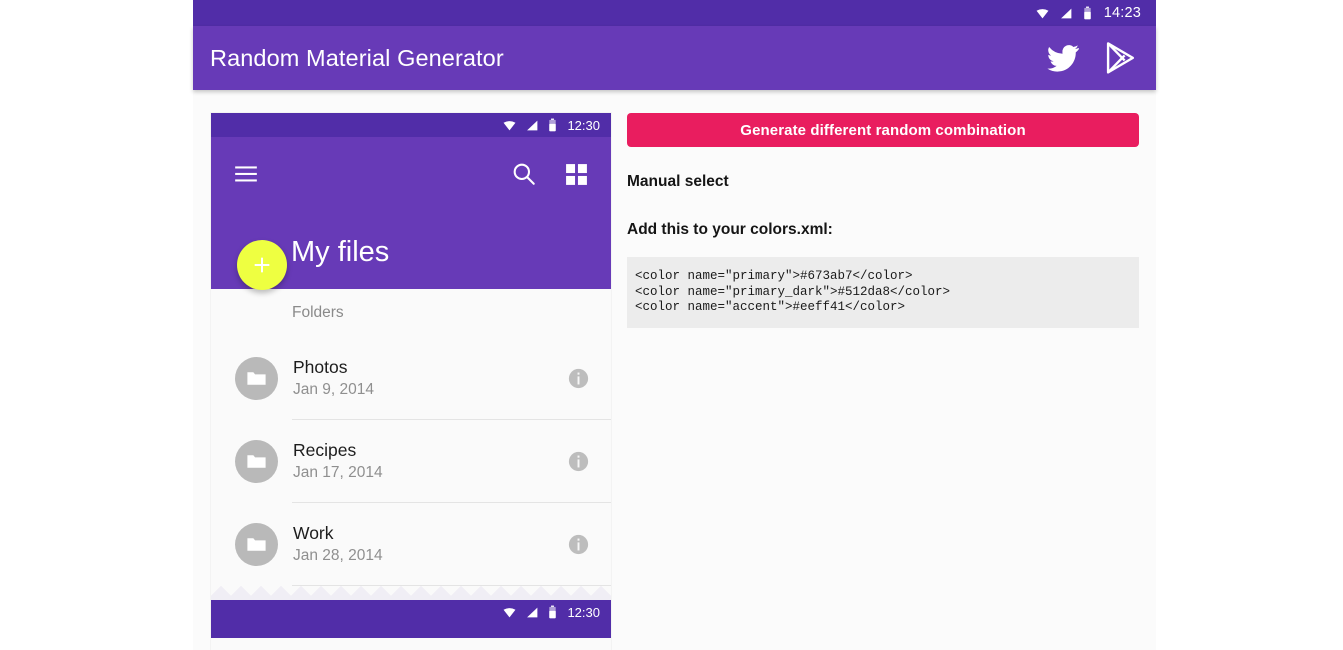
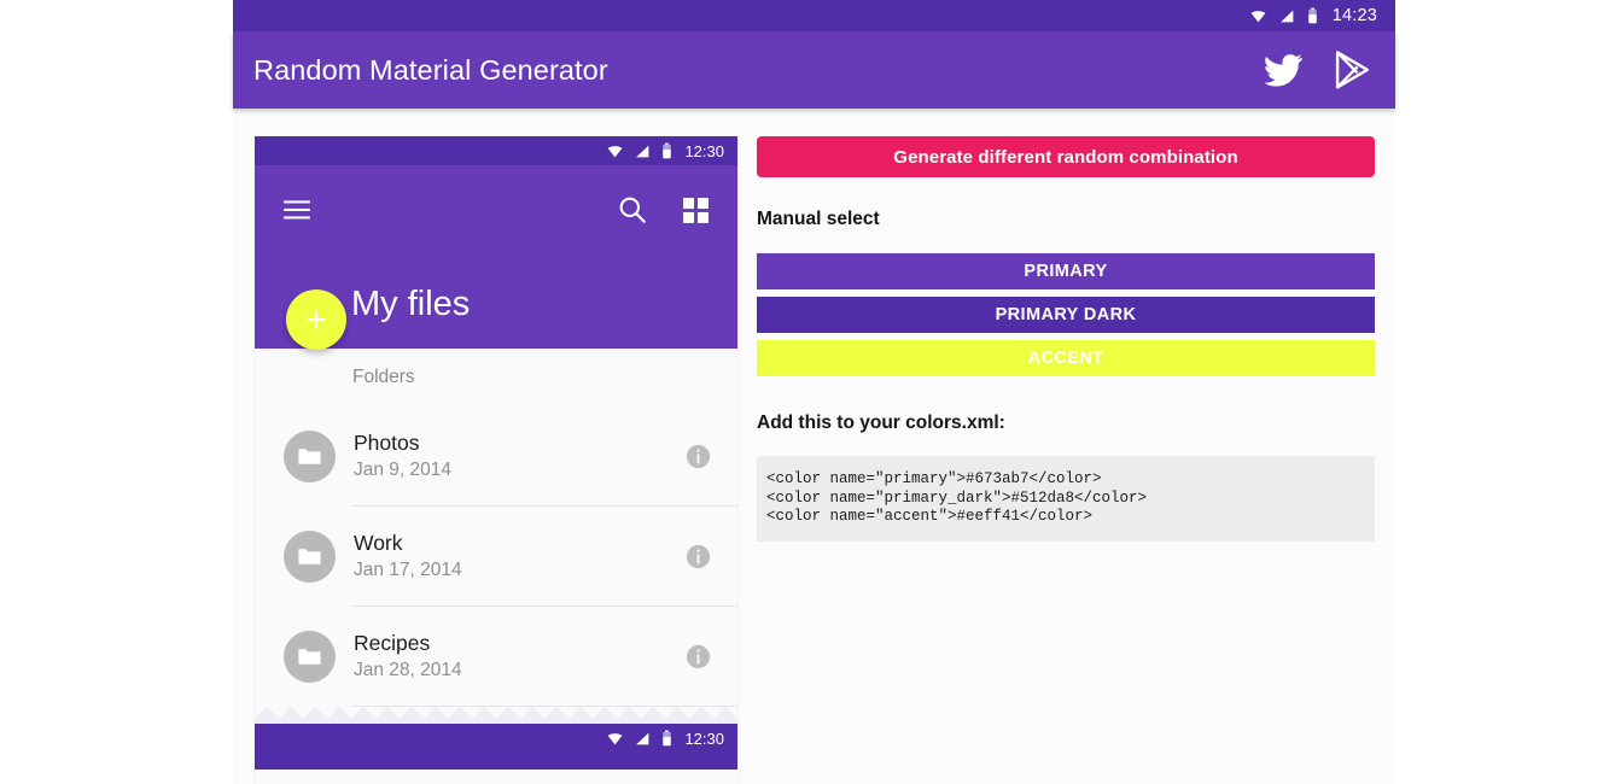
  14:23
  Random Material Generator
  12:30
  My files
  Folders
  Photos
  Jan 9, 2014
- Recipes
+ Work
  Jan 17, 2014
- Work
+ Recipes
  Jan 28, 2014
  12:30
  Generate different random combination
  Manual select
+ PRIMARY
+ PRIMARY DARK
+ ACCENT
  Add this to your colors.xml:
  <color name="primary">#673ab7</color>
  <color name="primary_dark">#512da8</color>
  <color name="accent">#eeff41</color>
